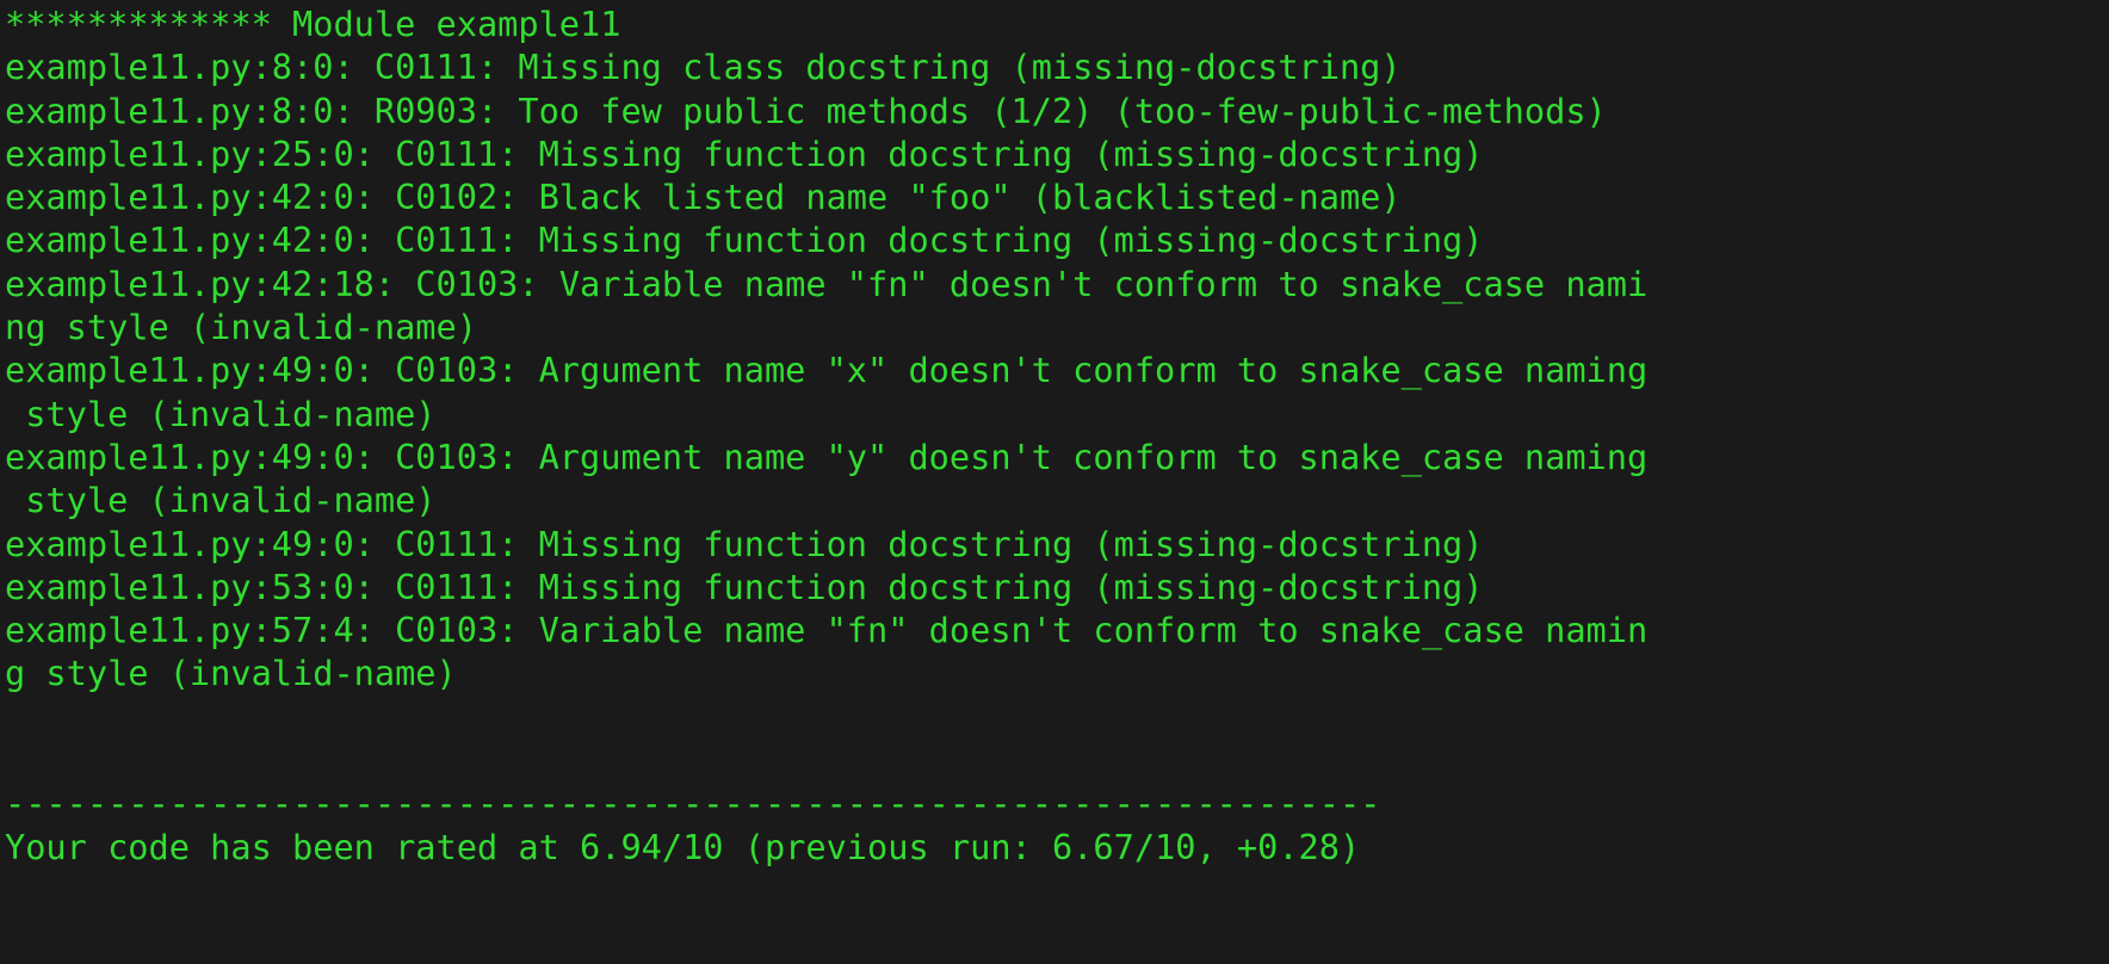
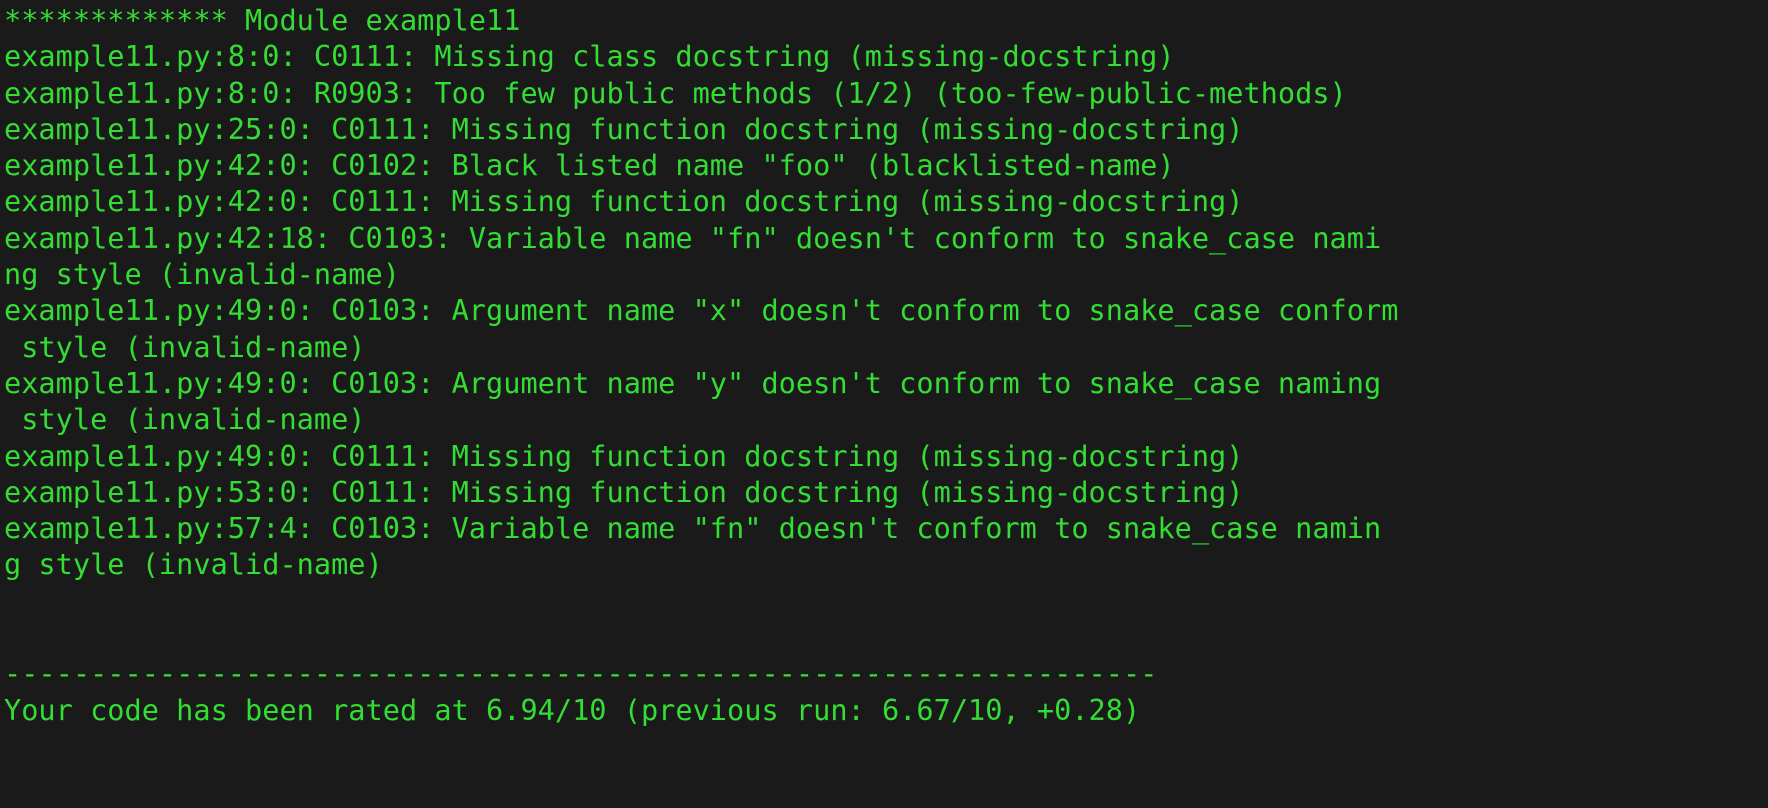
  ************* Module example11
  example11.py:8:0: C0111: Missing class docstring (missing-docstring)
  example11.py:8:0: R0903: Too few public methods (1/2) (too-few-public-methods)
  example11.py:25:0: C0111: Missing function docstring (missing-docstring)
  example11.py:42:0: C0102: Black listed name "foo" (blacklisted-name)
  example11.py:42:0: C0111: Missing function docstring (missing-docstring)
  example11.py:42:18: C0103: Variable name "fn" doesn't conform to snake_case nami
  ng style (invalid-name)
- example11.py:49:0: C0103: Argument name "x" doesn't conform to snake_case naming
+ example11.py:49:0: C0103: Argument name "x" doesn't conform to snake_case conform
  style (invalid-name)
  example11.py:49:0: C0103: Argument name "y" doesn't conform to snake_case naming
  style (invalid-name)
  example11.py:49:0: C0111: Missing function docstring (missing-docstring)
  example11.py:53:0: C0111: Missing function docstring (missing-docstring)
  example11.py:57:4: C0103: Variable name "fn" doesn't conform to snake_case namin
  g style (invalid-name)
  -------------------------------------------------------------------
  Your code has been rated at 6.94/10 (previous run: 6.67/10, +0.28)
